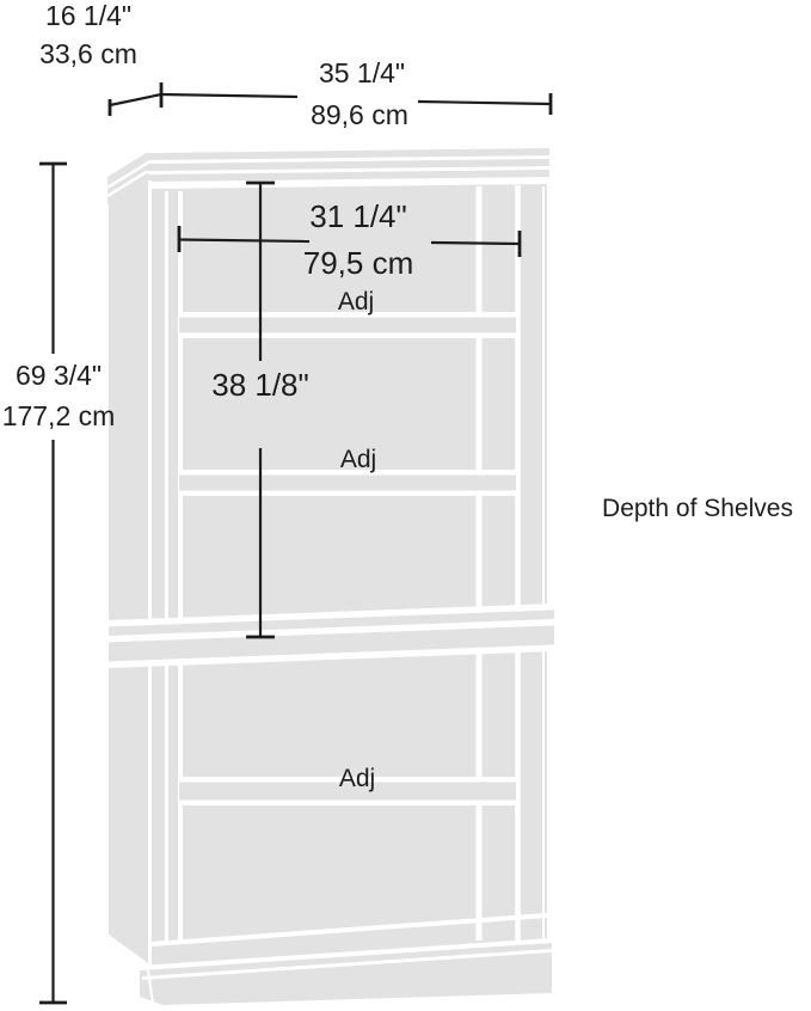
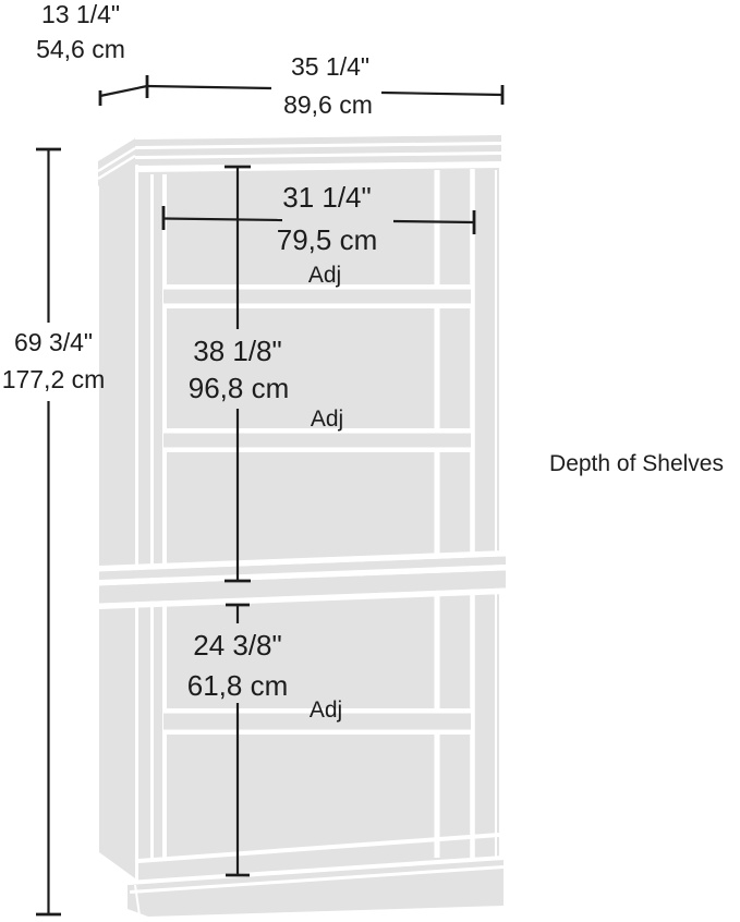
- 16 1/4"
+ 13 1/4"
- 33,6 cm
+ 54,6 cm
  35 1/4"
  89,6 cm
  69 3/4"
  177,2 cm
  31 1/4"
  79,5 cm
  38 1/8"
+ 96,8 cm
+ 24 3/8"
+ 61,8 cm
  Adj
  Adj
  Adj
  Depth of Shelves
